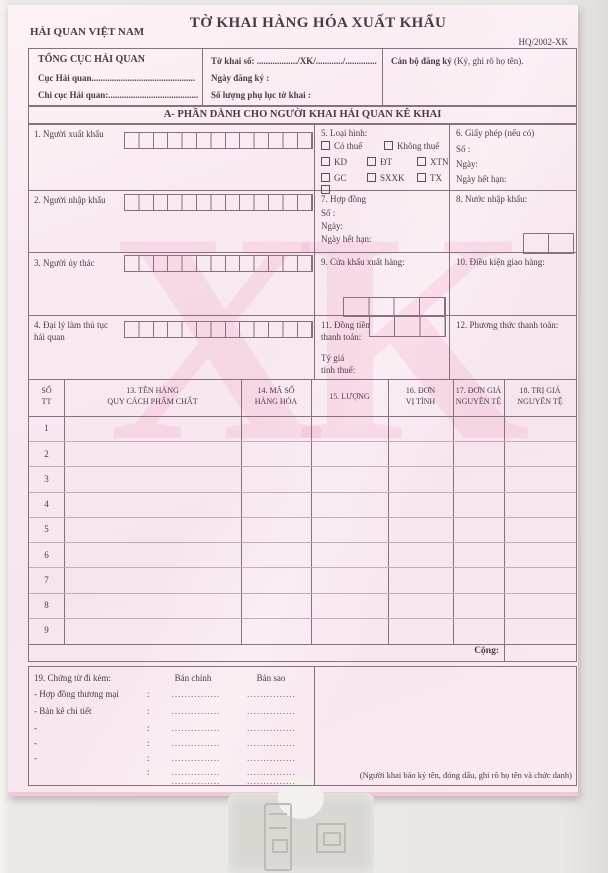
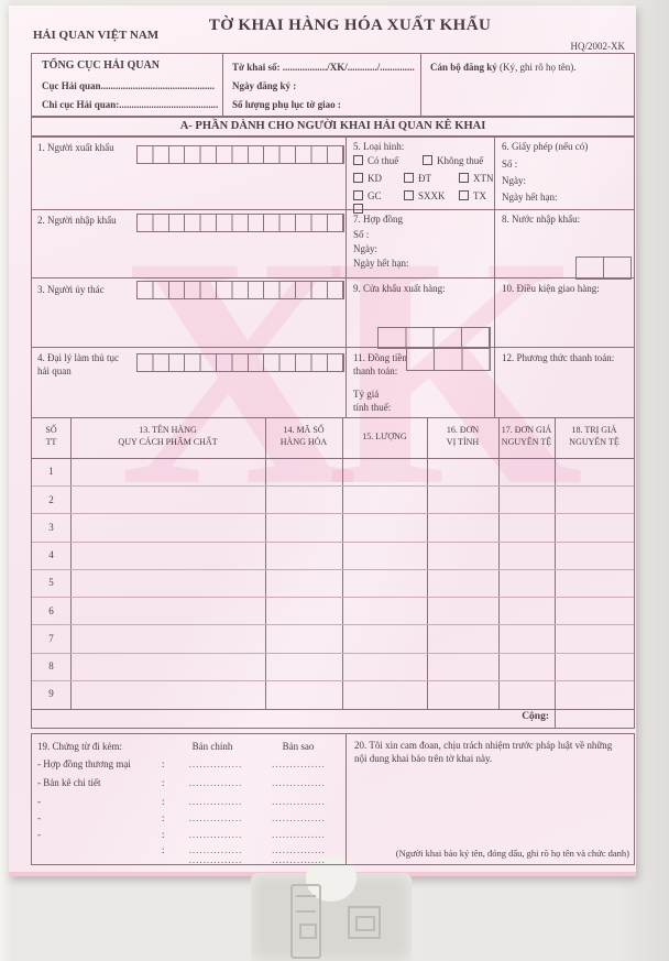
  HẢI QUAN VIỆT NAM
  TỜ KHAI HÀNG HÓA XUẤT KHẨU
  HQ/2002-XK
  TỔNG CỤC HẢI QUAN
  Cục Hải quan..............................................
  Chi cục Hải quan:........................................
  Tờ khai số: ................../XK/............/..............
  Ngày đăng ký :
- Số lượng phụ lục tờ khai :
+ Số lượng phụ lục tờ giao :
  Cán bộ đăng ký (Ký, ghi rõ họ tên).
  A- PHẦN DÀNH CHO NGƯỜI KHAI HẢI QUAN KÊ KHAI
  1. Người xuất khẩu
  5. Loại hình:
  Có thuế
  Không thuế
  KD
  ĐT
  XTN
  GC
  SXXK
  TX
  6. Giấy phép (nếu có)
  Số :
  Ngày:
  Ngày hết hạn:
  2. Người nhập khẩu
  7. Hợp đồng
  Số :
  Ngày:
  Ngày hết hạn:
  8. Nước nhập khẩu:
  3. Người ủy thác
  9. Cửa khẩu xuất hàng:
  10. Điều kiện giao hàng:
  4. Đại lý làm thủ tục
  hải quan
  11. Đồng tiền
  thanh toán:
  Tỷ giá
  tính thuế:
  12. Phương thức thanh toán:
  SỐ
  TT
  13. TÊN HÀNG
  QUY CÁCH PHẨM CHẤT
  14. MÃ SỐ
  HÀNG HÓA
  15. LƯỢNG
  16. ĐƠN
  VỊ TÍNH
  17. ĐƠN GIÁ
  NGUYÊN TỆ
  18. TRỊ GIÁ
  NGUYÊN TỆ
  1
  2
  3
  4
  5
  6
  7
  8
  9
  Cộng:
  19. Chứng từ đi kèm:
  Bản chính
  Bản sao
  - Hợp đồng thương mại
  :
  ...............
  ...............
  - Bản kê chi tiết
  :
  ...............
  ...............
  -
  :
  ...............
  ...............
  -
  :
  ...............
  ...............
  -
  :
  ...............
  ...............
  :
  ...............
  ...............
  ...............
  ...............
+ 20. Tôi xin cam đoan, chịu trách nhiệm trước pháp luật về những nội dung khai báo trên tờ khai này.
  (Người khai báo ký tên, đóng dấu, ghi rõ họ tên và chức danh)
